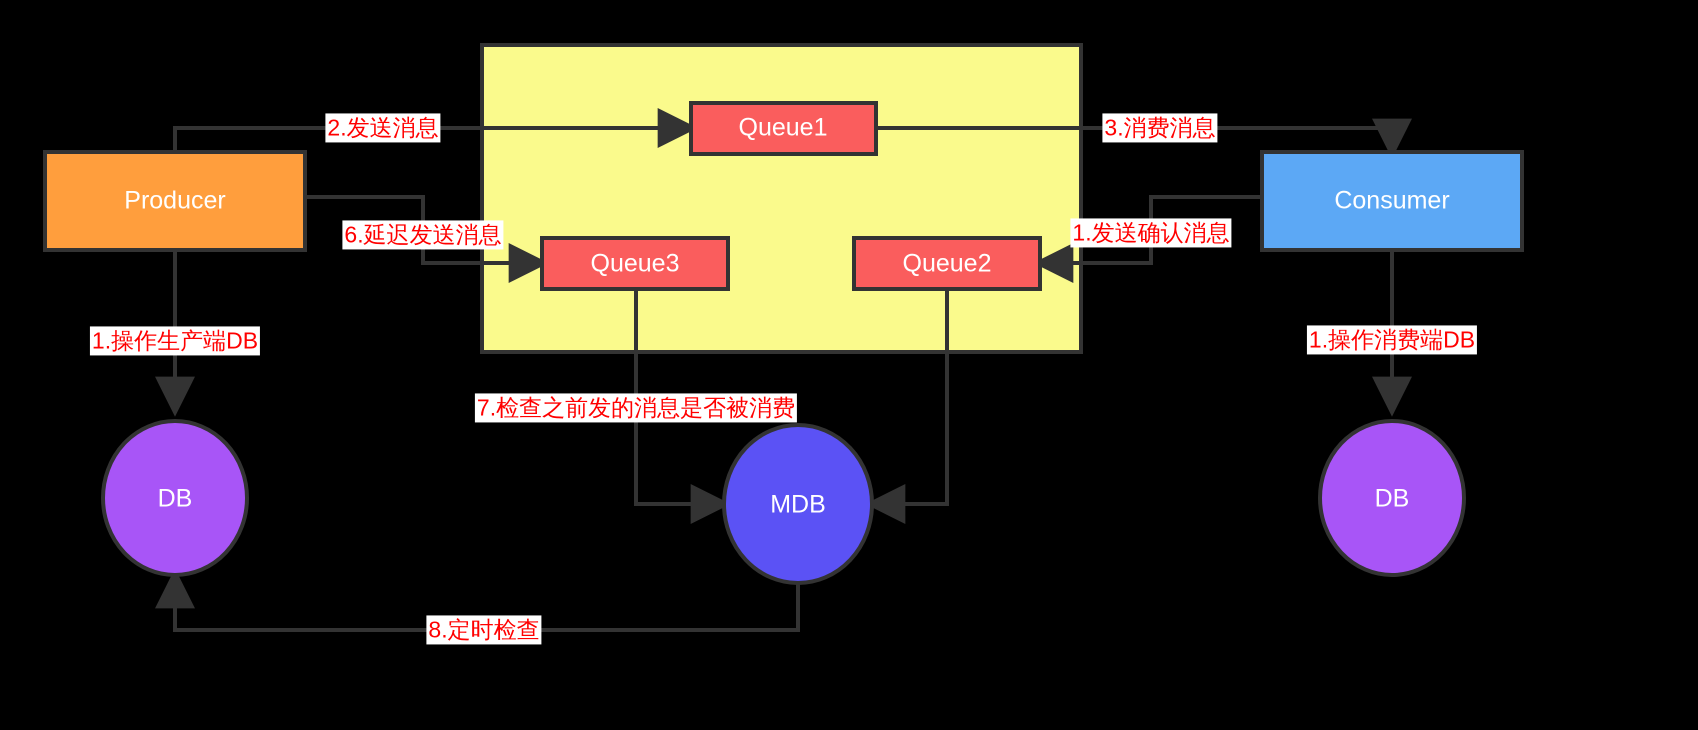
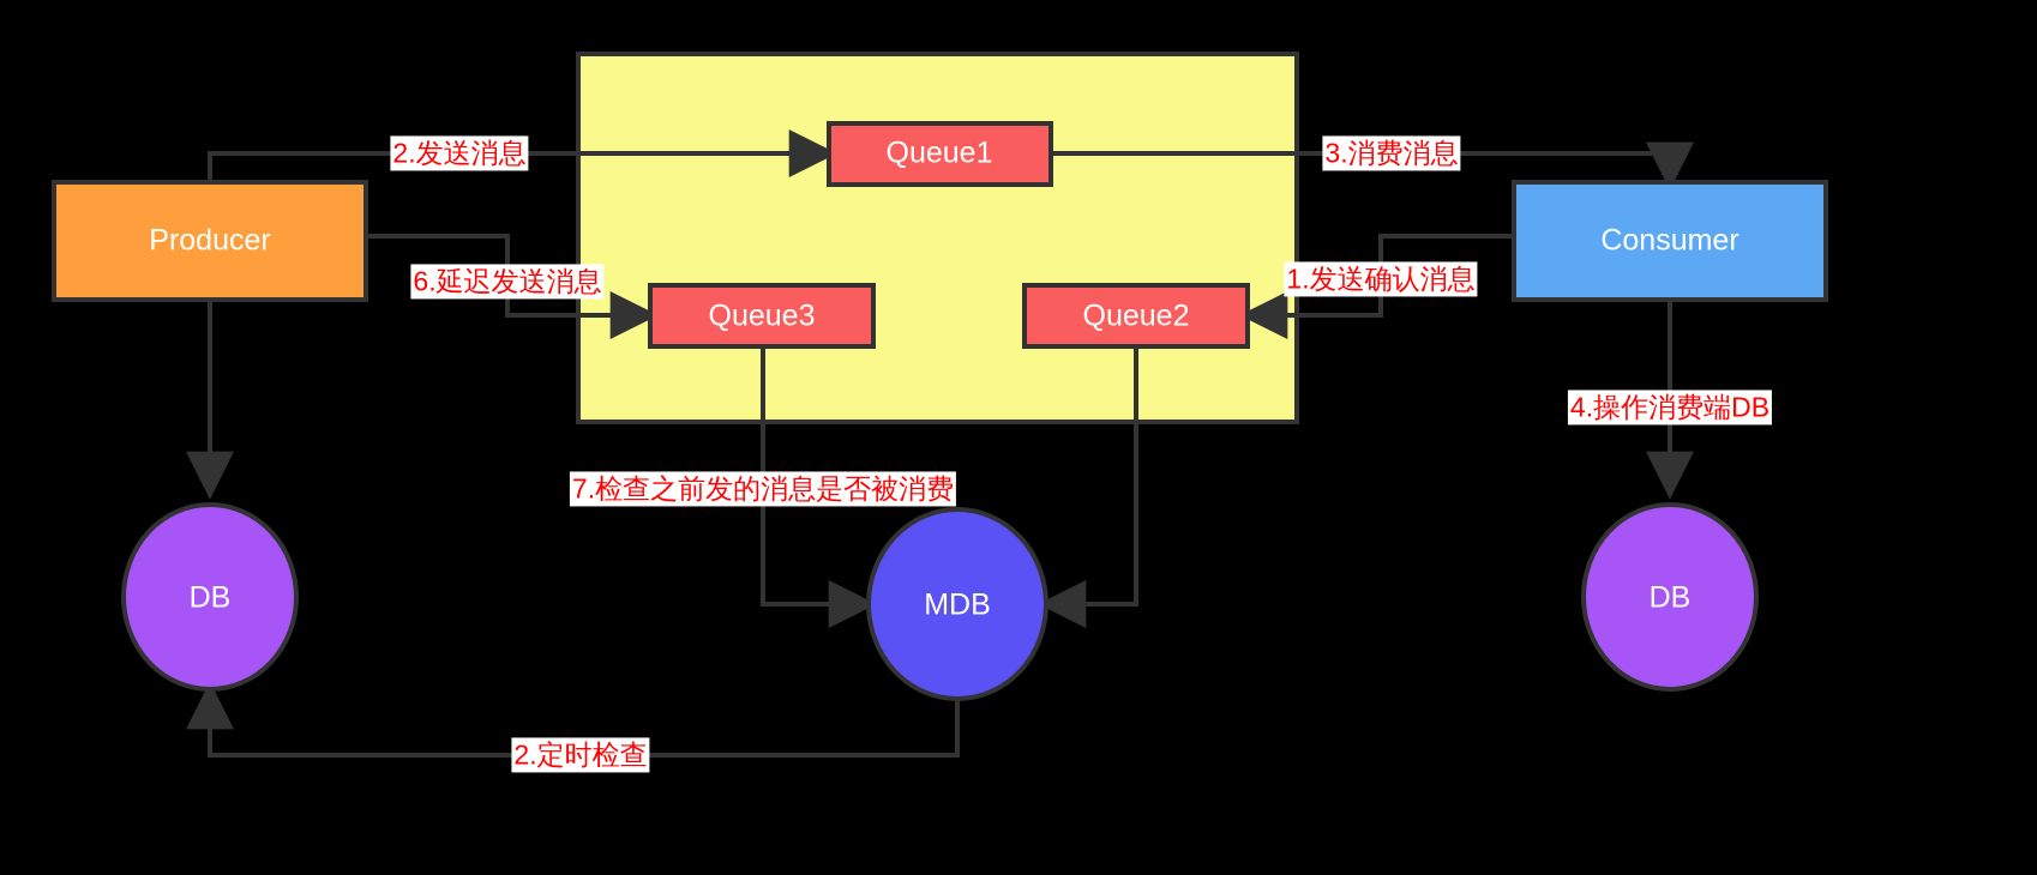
  Producer
  Consumer
  Queue1
  Queue3
  Queue2
  DB
  MDB
  DB
- 1.操作生产端DB
  2.发送消息
  3.消费消息
- 1.操作消费端DB
+ 4.操作消费端DB
  1.发送确认消息
  6.延迟发送消息
  7.检查之前发的消息是否被消费
- 8.定时检查
+ 2.定时检查
